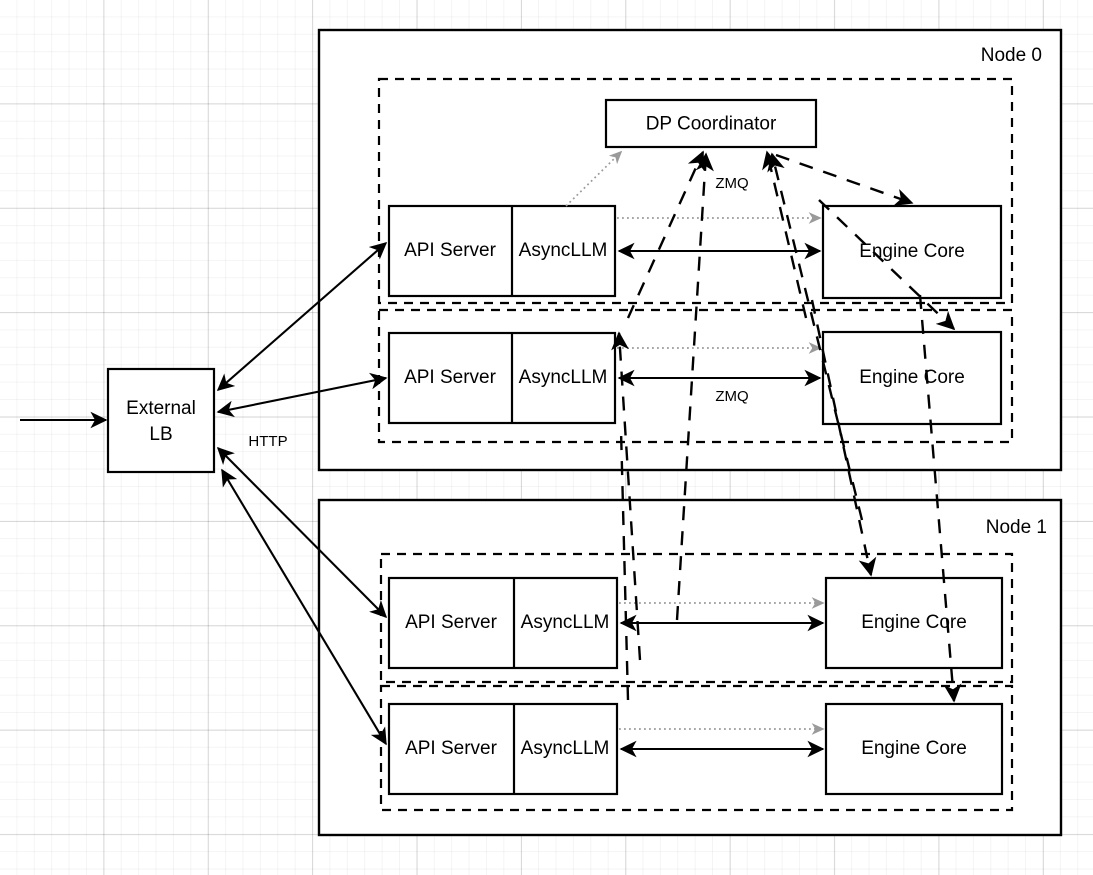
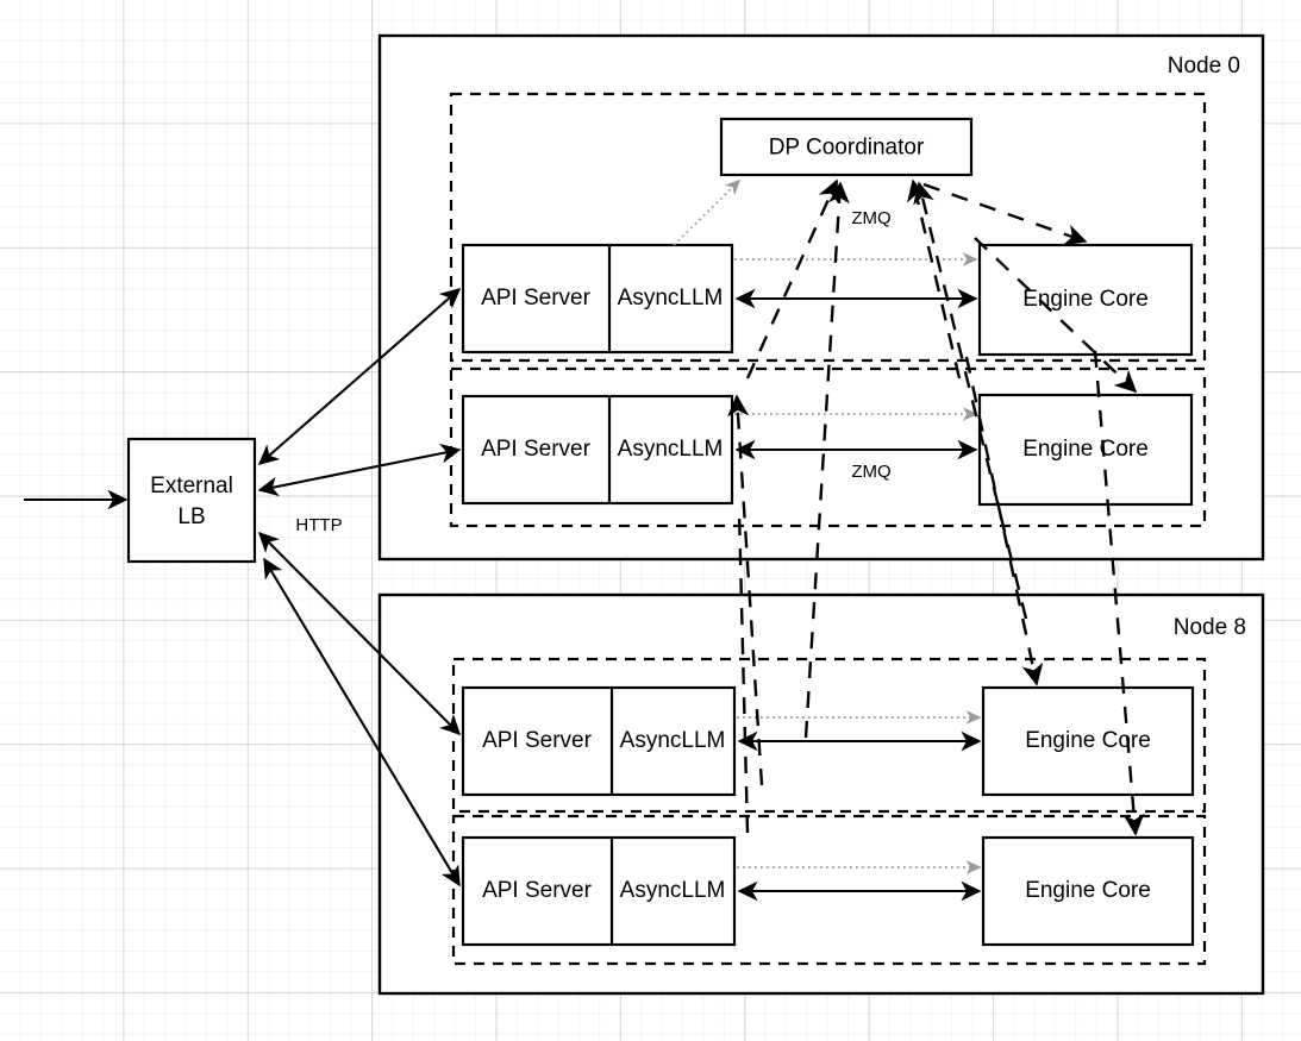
  Node 0
- Node 1
+ Node 8
  DP Coordinator
  External
  LB
  HTTP
  API Server
  AsyncLLM
  Engine Core
  ZMQ
  API Server
  AsyncLLM
  Engine Core
  ZMQ
  API Server
  AsyncLLM
  Engine Core
  API Server
  AsyncLLM
  Engine Core
